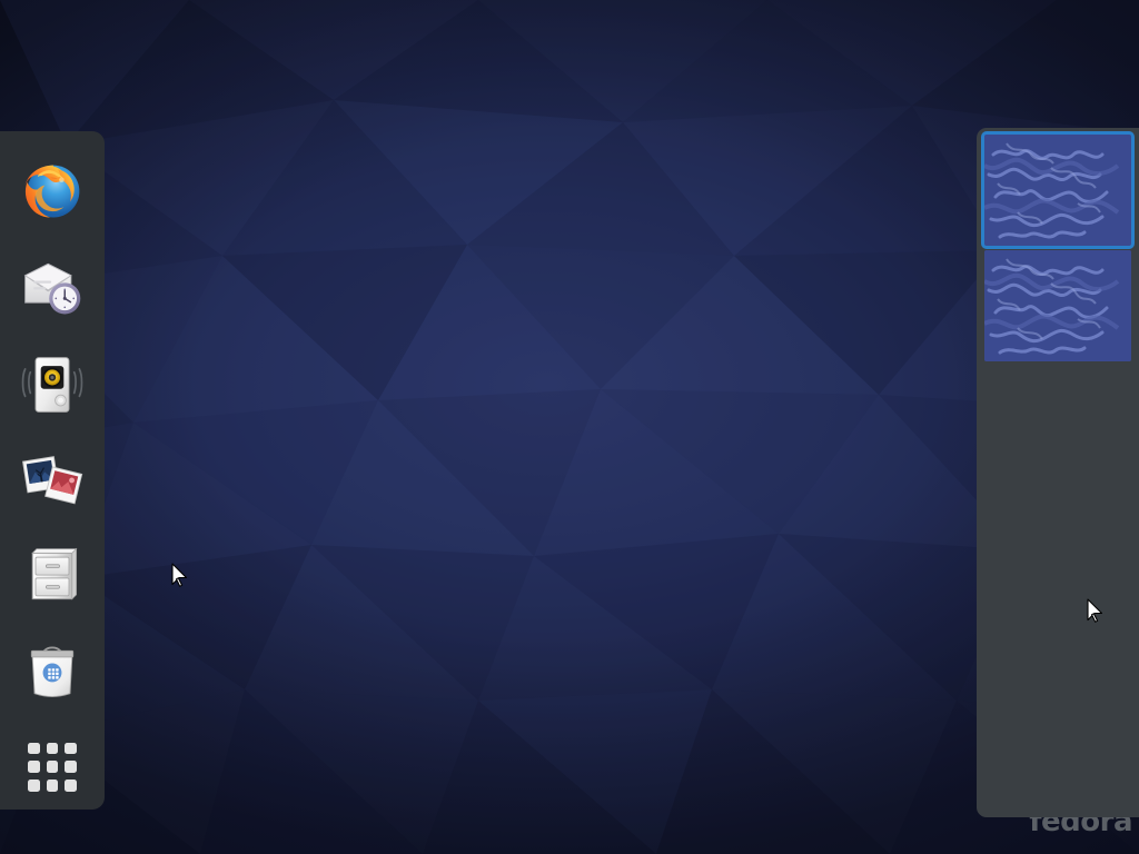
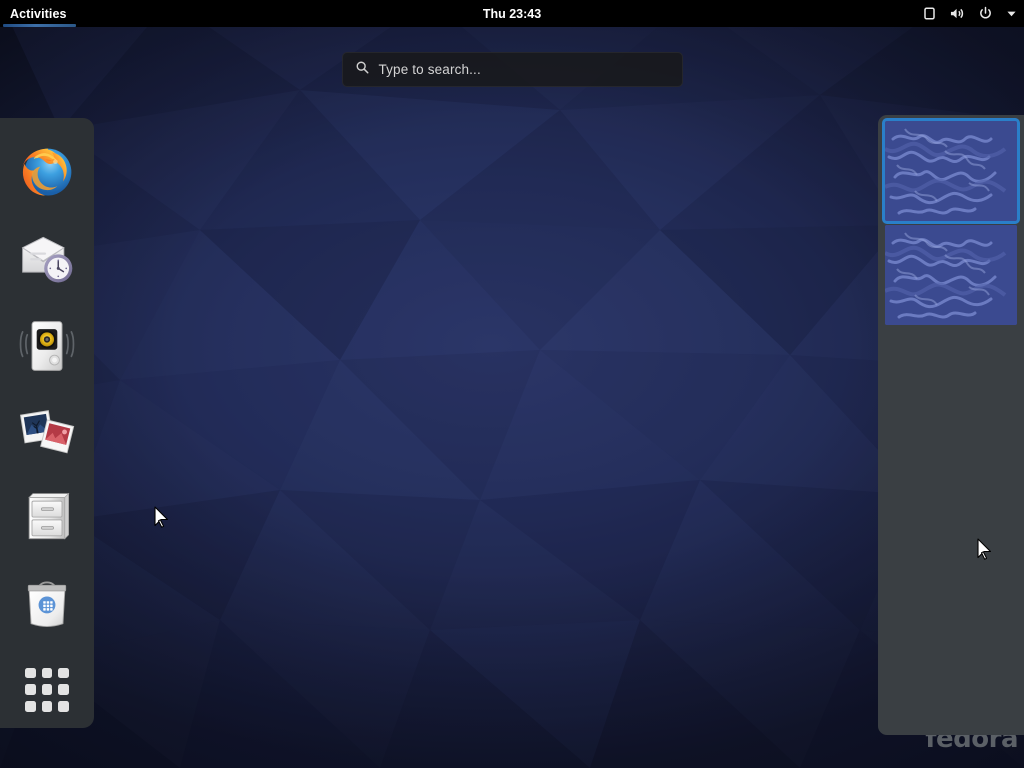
  fedora
+ Activities
+ Thu 23:43
+ Type to search...
